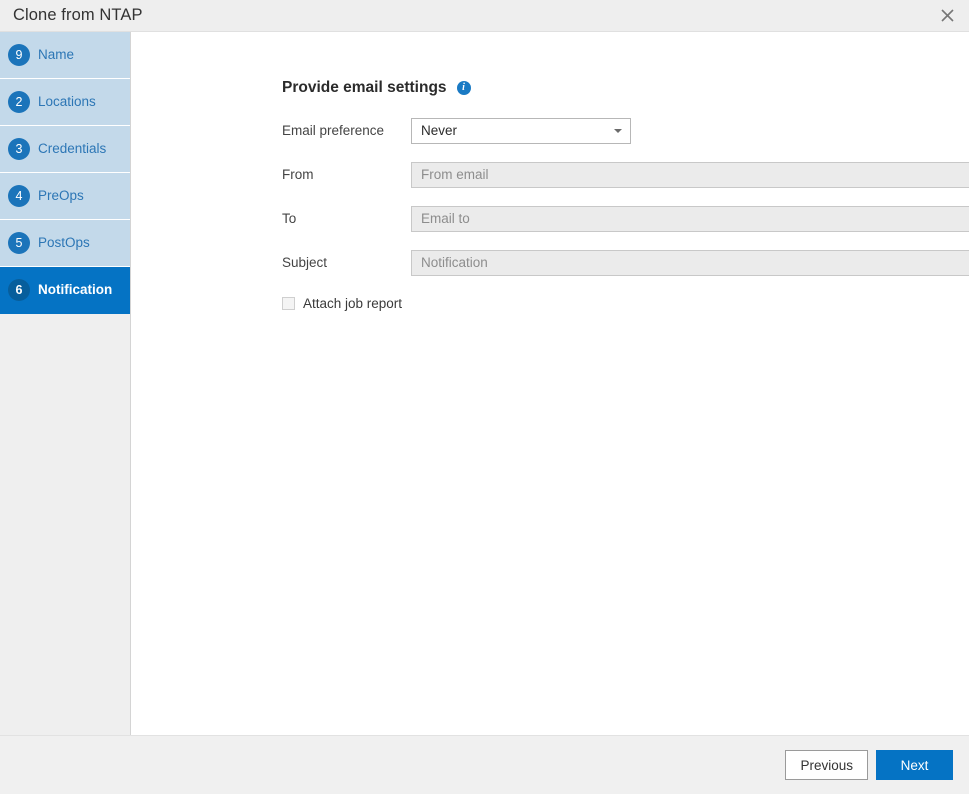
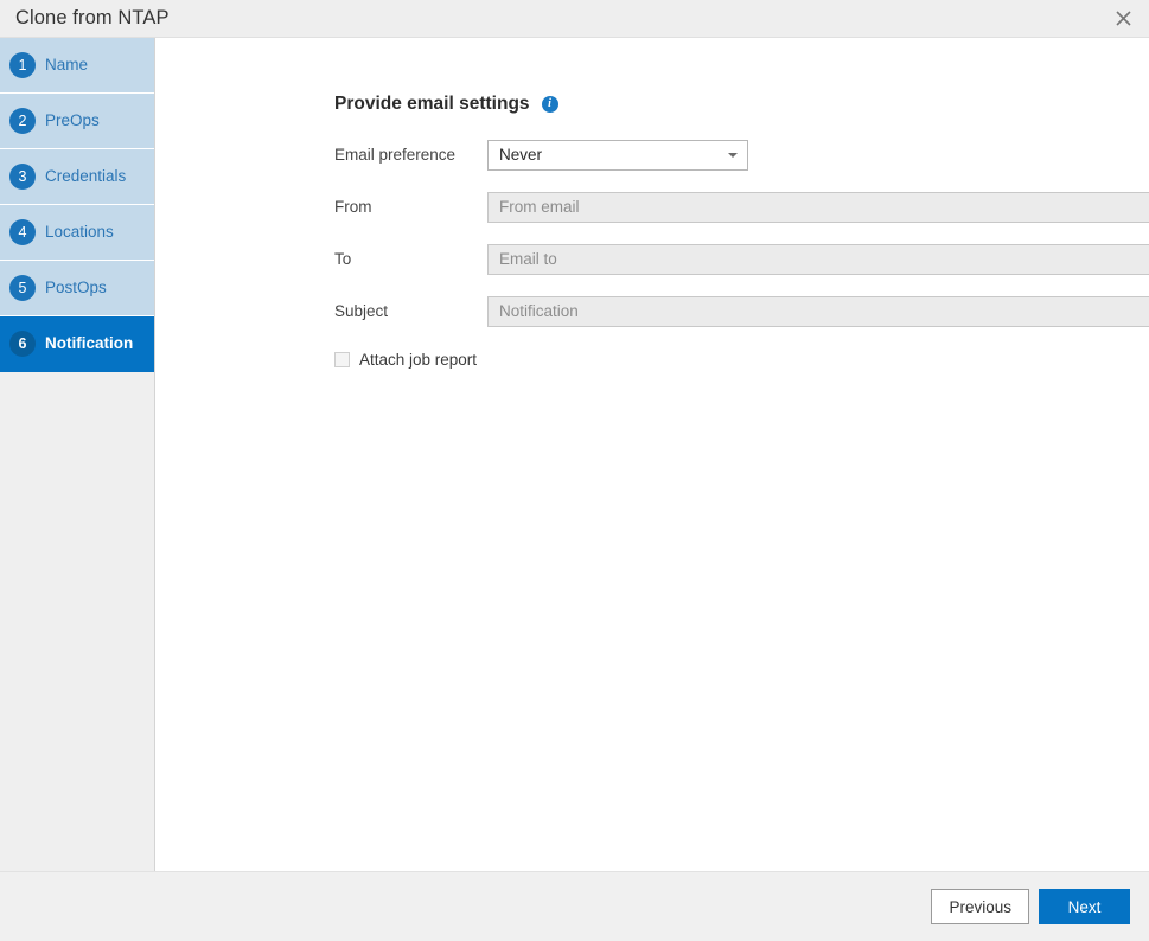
  Clone from NTAP
- 9
+ 1
  Name
  2
- Locations
+ PreOps
  3
  Credentials
  4
- PreOps
+ Locations
  5
  PostOps
  6
  Notification
  Provide email settings
  i
  Email preference
  Never
  From
  From email
  To
  Email to
  Subject
  Notification
  Attach job report
  Previous
  Next
